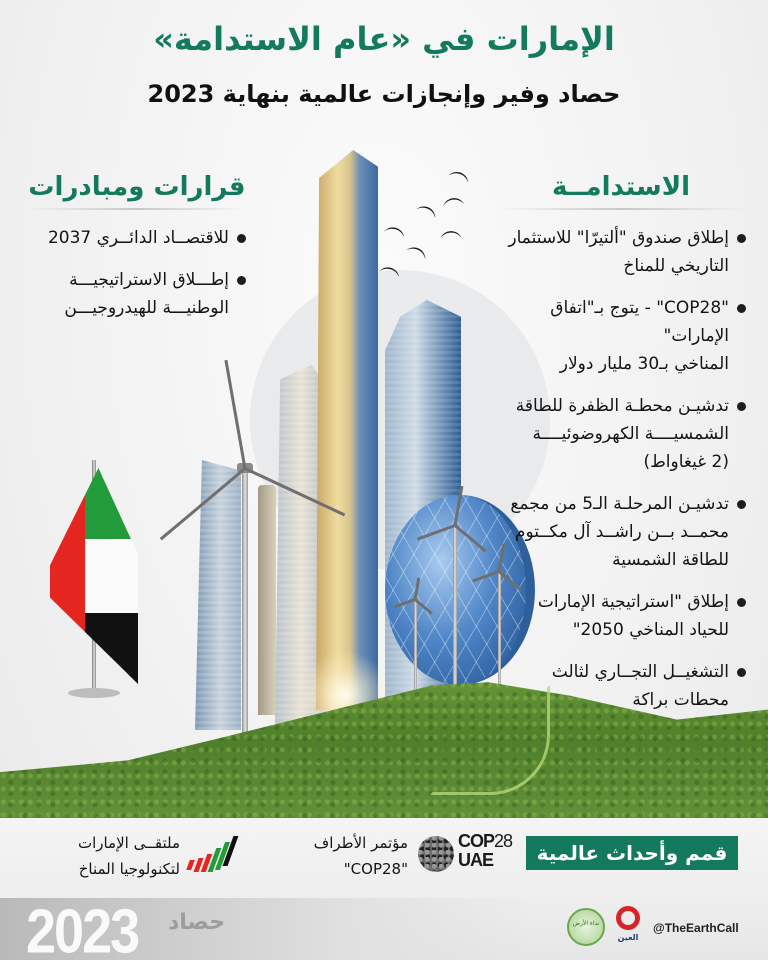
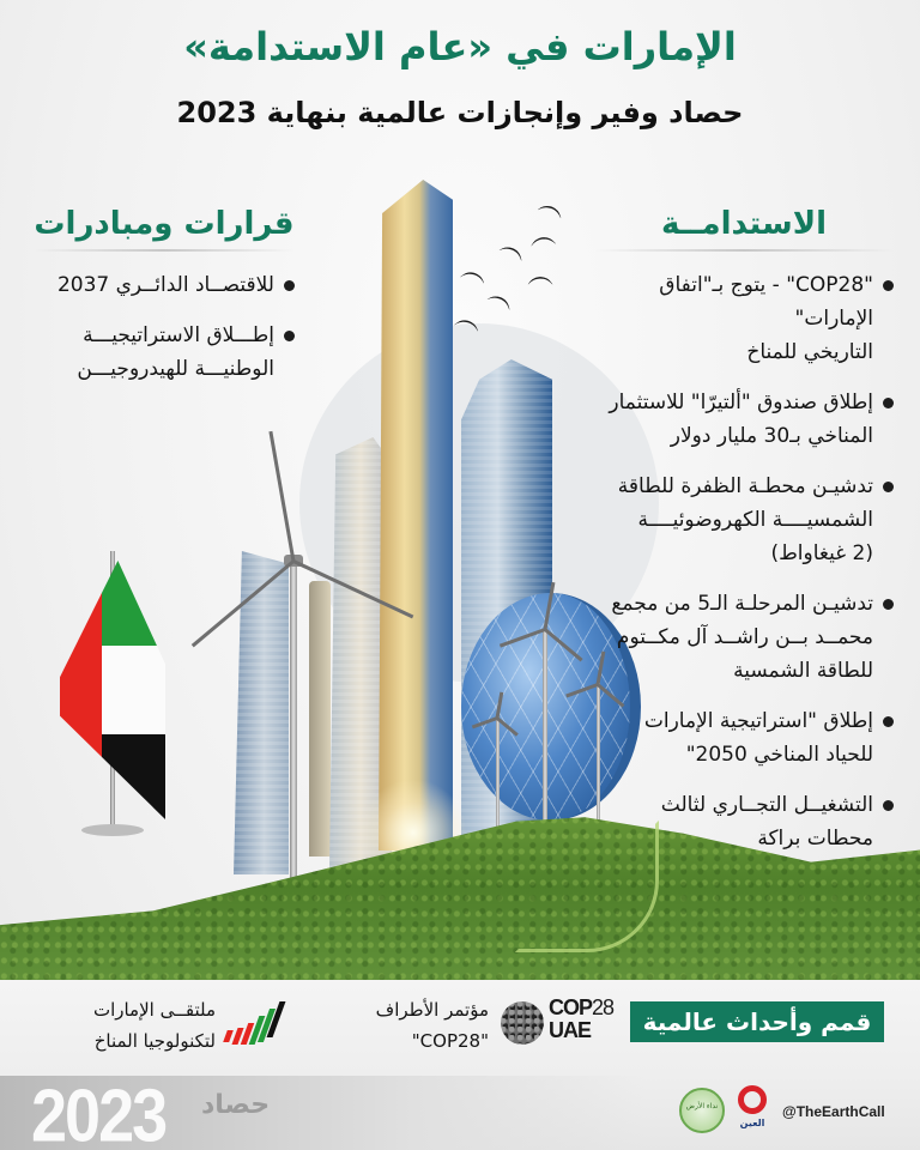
  الإمارات في «عام الاستدامة»
  حصاد وفير وإنجازات عالمية بنهاية 2023
  ︵
  الاستدامــة
- إطلاق صندوق "ألتيرّا" للاستثمار
+ "COP28" - يتوج بـ"اتفاق الإمارات"
  التاريخي للمناخ
- "COP28" - يتوج بـ"اتفاق الإمارات"
+ إطلاق صندوق "ألتيرّا" للاستثمار
  المناخي بـ30 مليار دولار
  تدشيـن محطـة الظفرة للطاقة
  الشمسيــــة الكهروضوئيــــة
  (2 غيغاواط)
  تدشيـن المرحلـة الـ5 من مجمع
  محمــد بــن راشــد آل مكــتوم
  للطاقة الشمسية
  إطلاق "استراتيجية الإمارات
  للحياد المناخي 2050"
  التشغيــل التجــاري لثالث
  محطات براكة
  قرارات ومبادرات
  للاقتصــاد الدائــري 2037
  إطـــلاق الاستراتيجيـــة
  الوطنيـــة للهيدروجيـــن
  قمم وأحداث عالمية
  COP28
  UAE
  مؤتمر الأطراف
  "COP28"
  ملتقــى الإمارات
  لتكنولوجيا المناخ
  2023
  حصاد
  العين
  @TheEarthCall
